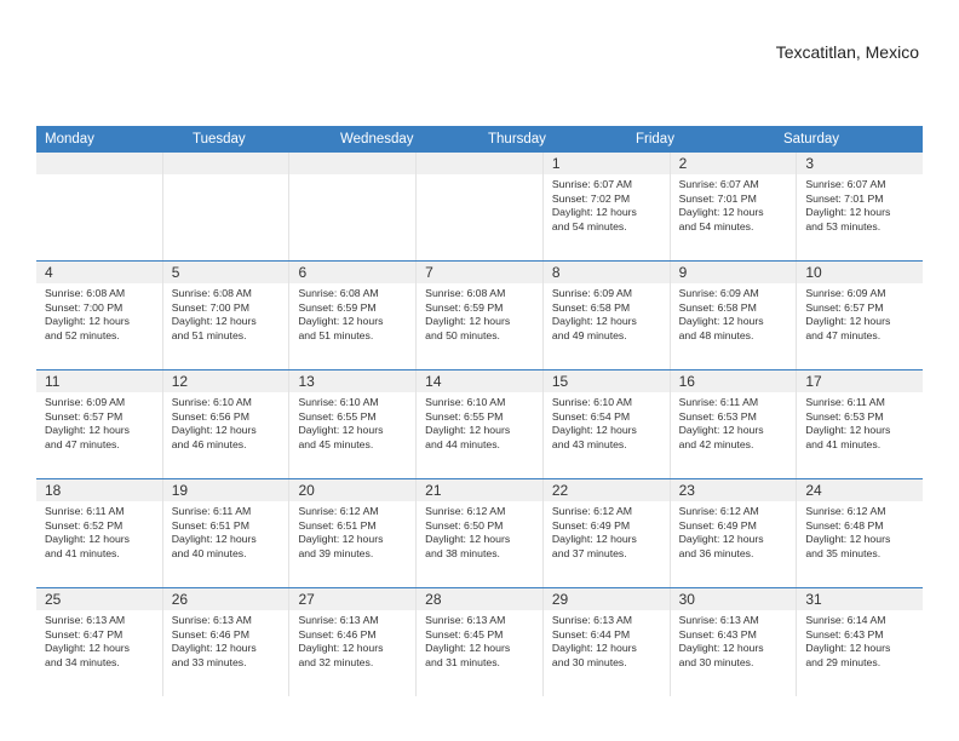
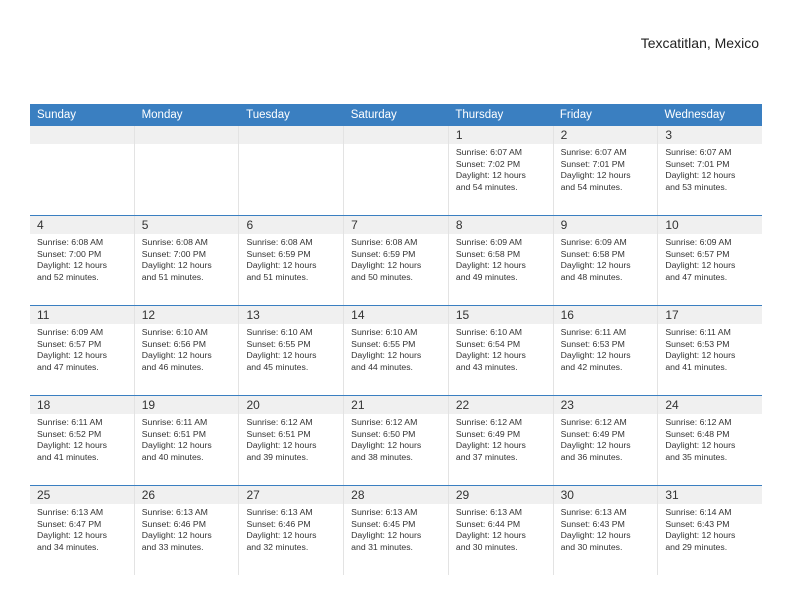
  Texcatitlan, Mexico
+ Sunday
  Monday
  Tuesday
- Wednesday
+ Saturday
  Thursday
  Friday
- Saturday
+ Wednesday
  1
  Sunrise: 6:07 AM
  Sunset: 7:02 PM
  Daylight: 12 hours
  and 54 minutes.
  2
  Sunrise: 6:07 AM
  Sunset: 7:01 PM
  Daylight: 12 hours
  and 54 minutes.
  3
  Sunrise: 6:07 AM
  Sunset: 7:01 PM
  Daylight: 12 hours
  and 53 minutes.
  4
  Sunrise: 6:08 AM
  Sunset: 7:00 PM
  Daylight: 12 hours
  and 52 minutes.
  5
  Sunrise: 6:08 AM
  Sunset: 7:00 PM
  Daylight: 12 hours
  and 51 minutes.
  6
  Sunrise: 6:08 AM
  Sunset: 6:59 PM
  Daylight: 12 hours
  and 51 minutes.
  7
  Sunrise: 6:08 AM
  Sunset: 6:59 PM
  Daylight: 12 hours
  and 50 minutes.
  8
  Sunrise: 6:09 AM
  Sunset: 6:58 PM
  Daylight: 12 hours
  and 49 minutes.
  9
  Sunrise: 6:09 AM
  Sunset: 6:58 PM
  Daylight: 12 hours
  and 48 minutes.
  10
  Sunrise: 6:09 AM
  Sunset: 6:57 PM
  Daylight: 12 hours
  and 47 minutes.
  11
  Sunrise: 6:09 AM
  Sunset: 6:57 PM
  Daylight: 12 hours
  and 47 minutes.
  12
  Sunrise: 6:10 AM
  Sunset: 6:56 PM
  Daylight: 12 hours
  and 46 minutes.
  13
  Sunrise: 6:10 AM
  Sunset: 6:55 PM
  Daylight: 12 hours
  and 45 minutes.
  14
  Sunrise: 6:10 AM
  Sunset: 6:55 PM
  Daylight: 12 hours
  and 44 minutes.
  15
  Sunrise: 6:10 AM
  Sunset: 6:54 PM
  Daylight: 12 hours
  and 43 minutes.
  16
  Sunrise: 6:11 AM
  Sunset: 6:53 PM
  Daylight: 12 hours
  and 42 minutes.
  17
  Sunrise: 6:11 AM
  Sunset: 6:53 PM
  Daylight: 12 hours
  and 41 minutes.
  18
  Sunrise: 6:11 AM
  Sunset: 6:52 PM
  Daylight: 12 hours
  and 41 minutes.
  19
  Sunrise: 6:11 AM
  Sunset: 6:51 PM
  Daylight: 12 hours
  and 40 minutes.
  20
  Sunrise: 6:12 AM
  Sunset: 6:51 PM
  Daylight: 12 hours
  and 39 minutes.
  21
  Sunrise: 6:12 AM
  Sunset: 6:50 PM
  Daylight: 12 hours
  and 38 minutes.
  22
  Sunrise: 6:12 AM
  Sunset: 6:49 PM
  Daylight: 12 hours
  and 37 minutes.
  23
  Sunrise: 6:12 AM
  Sunset: 6:49 PM
  Daylight: 12 hours
  and 36 minutes.
  24
  Sunrise: 6:12 AM
  Sunset: 6:48 PM
  Daylight: 12 hours
  and 35 minutes.
  25
  Sunrise: 6:13 AM
  Sunset: 6:47 PM
  Daylight: 12 hours
  and 34 minutes.
  26
  Sunrise: 6:13 AM
  Sunset: 6:46 PM
  Daylight: 12 hours
  and 33 minutes.
  27
  Sunrise: 6:13 AM
  Sunset: 6:46 PM
  Daylight: 12 hours
  and 32 minutes.
  28
  Sunrise: 6:13 AM
  Sunset: 6:45 PM
  Daylight: 12 hours
  and 31 minutes.
  29
  Sunrise: 6:13 AM
  Sunset: 6:44 PM
  Daylight: 12 hours
  and 30 minutes.
  30
  Sunrise: 6:13 AM
  Sunset: 6:43 PM
  Daylight: 12 hours
  and 30 minutes.
  31
  Sunrise: 6:14 AM
  Sunset: 6:43 PM
  Daylight: 12 hours
  and 29 minutes.
